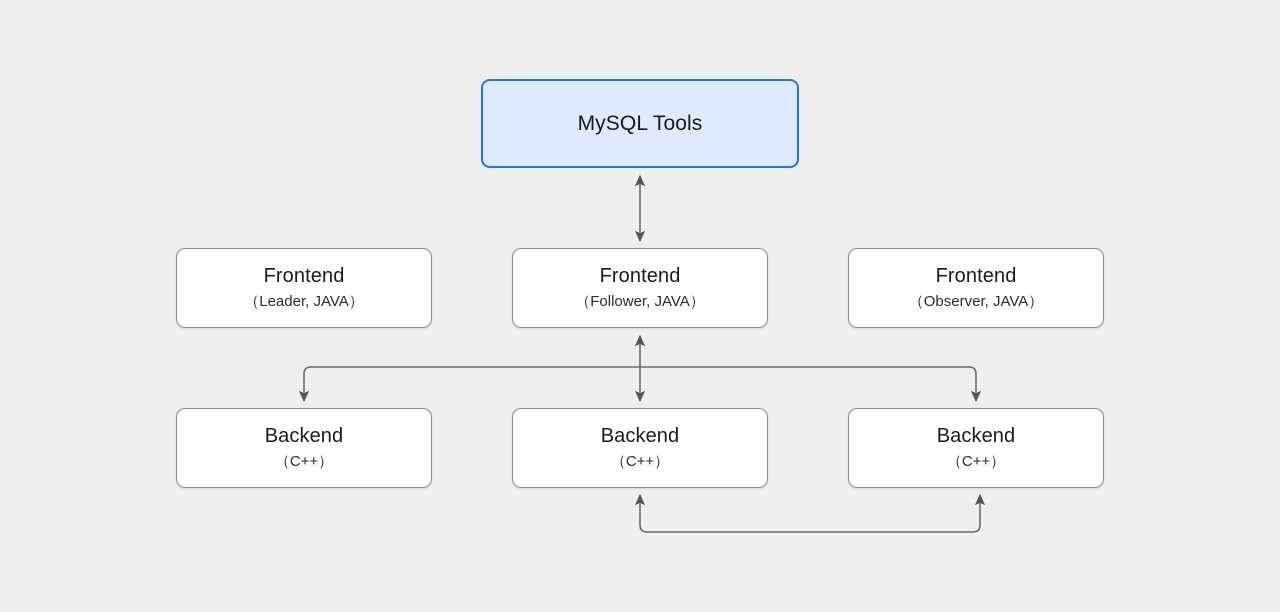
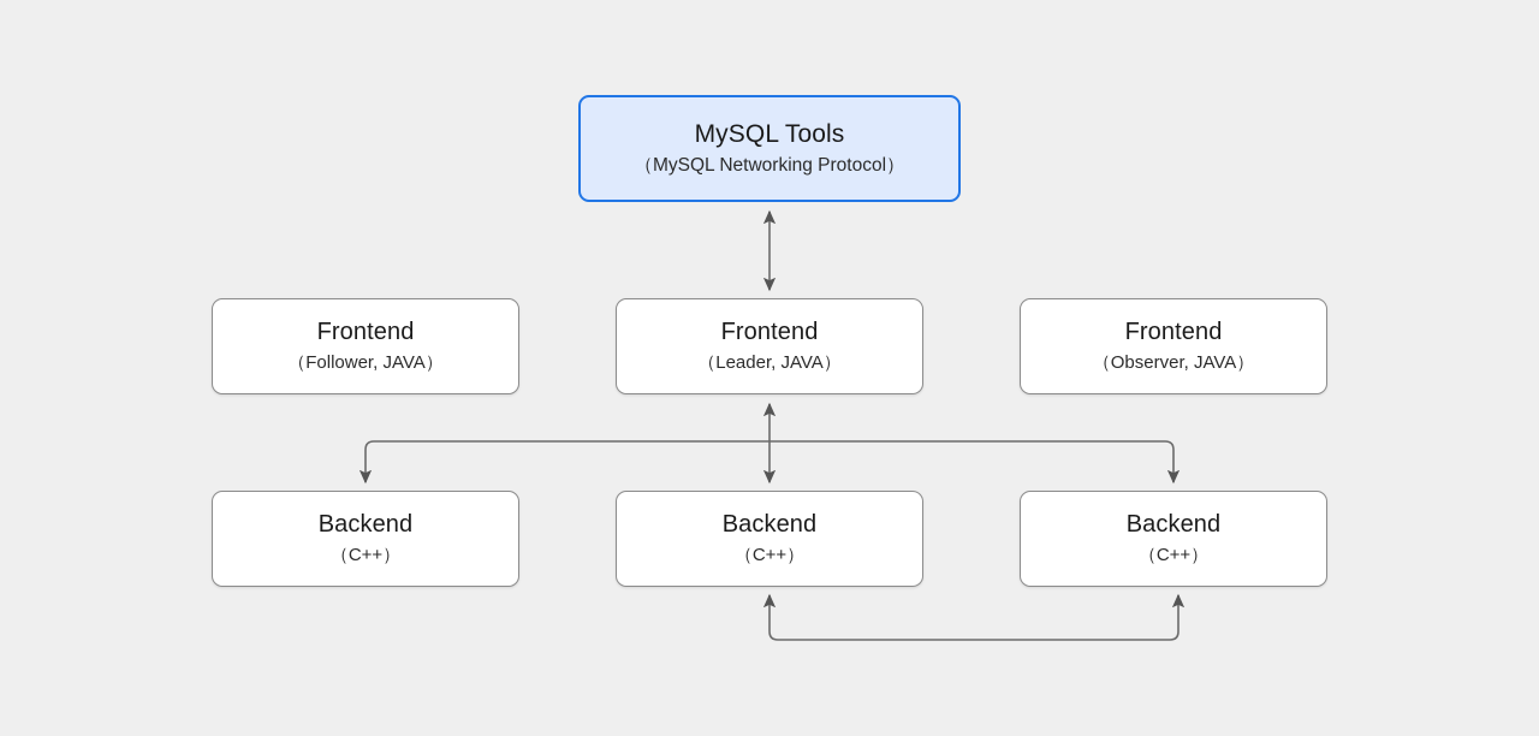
  MySQL Tools
+ （MySQL Networking Protocol）
  Frontend
- （Leader, JAVA）
+ （Follower, JAVA）
  Frontend
- （Follower, JAVA）
+ （Leader, JAVA）
  Frontend
  （Observer, JAVA）
  Backend
  （C++）
  Backend
  （C++）
  Backend
  （C++）
